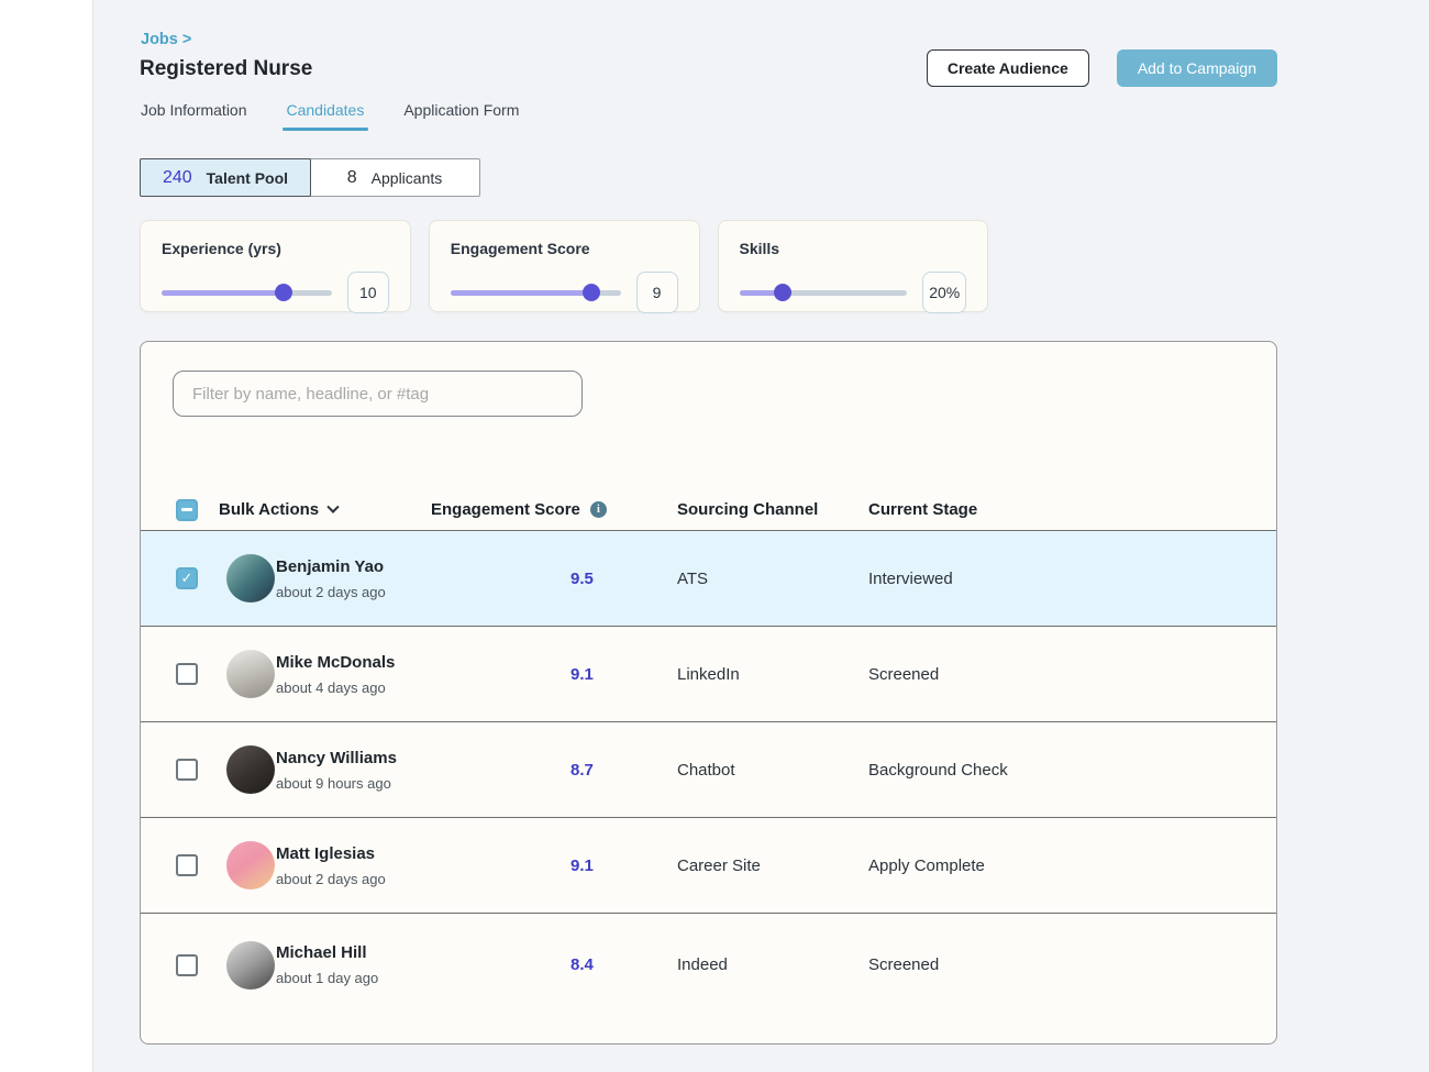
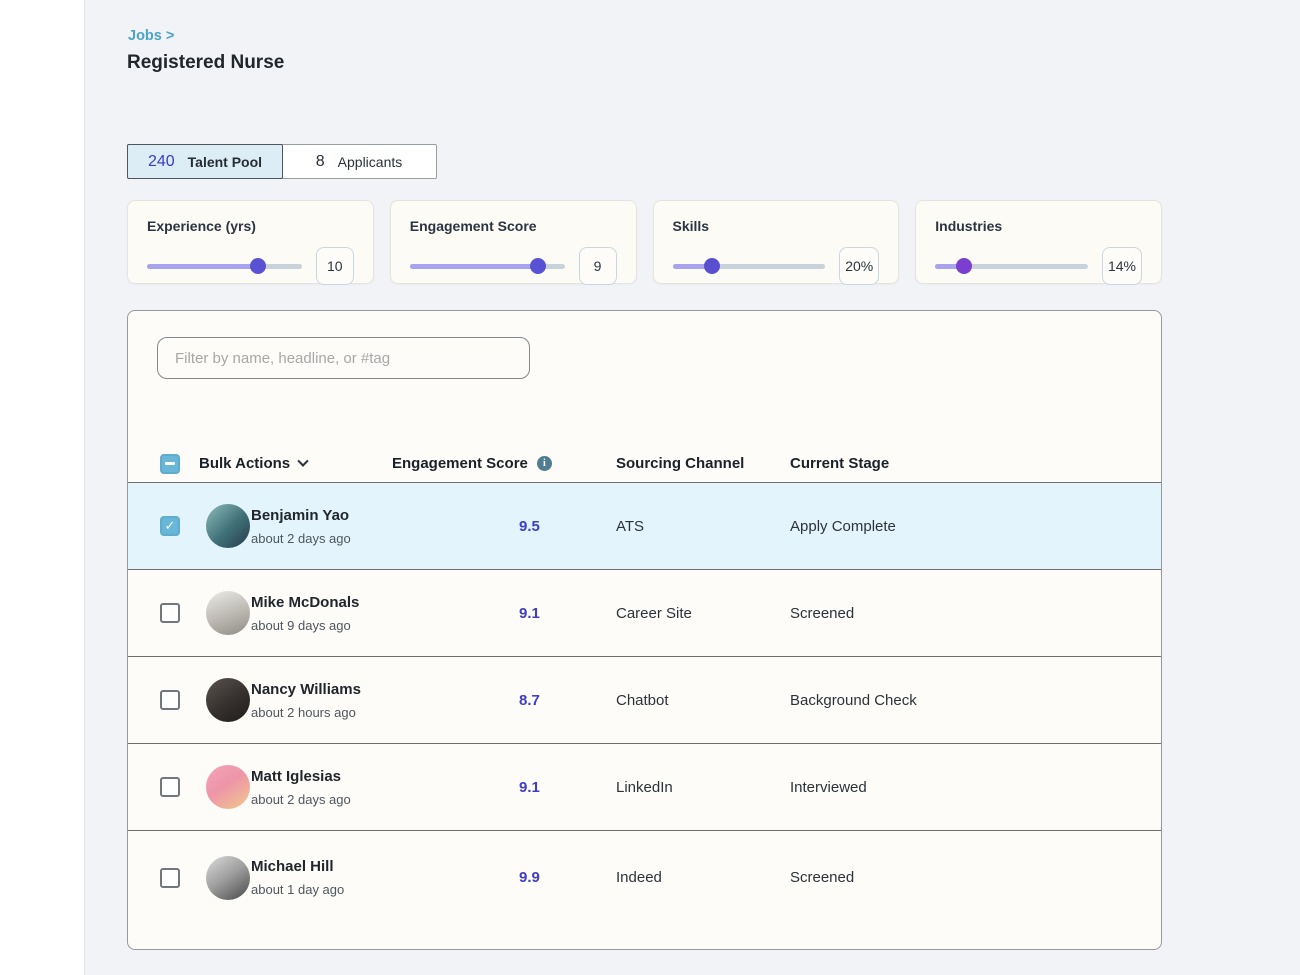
  Jobs >
  Registered Nurse
- Create Audience
- Add to Campaign
- Job Information
- Candidates
- Application Form
  240
  Talent Pool
  8
  Applicants
  Experience (yrs)
  10
  Engagement Score
  9
  Skills
  20%
+ Industries
+ 14%
  Filter by name, headline, or #tag
  Bulk Actions
  Engagement Score
  i
  Sourcing Channel
  Current Stage
  Benjamin Yao
  about 2 days ago
  9.5
  ATS
- Interviewed
+ Apply Complete
  Mike McDonals
- about 4 days ago
+ about 9 days ago
  9.1
- LinkedIn
+ Career Site
  Screened
  Nancy Williams
- about 9 hours ago
+ about 2 hours ago
  8.7
  Chatbot
  Background Check
  Matt Iglesias
  about 2 days ago
  9.1
- Career Site
+ LinkedIn
- Apply Complete
+ Interviewed
  Michael Hill
  about 1 day ago
- 8.4
+ 9.9
  Indeed
  Screened
